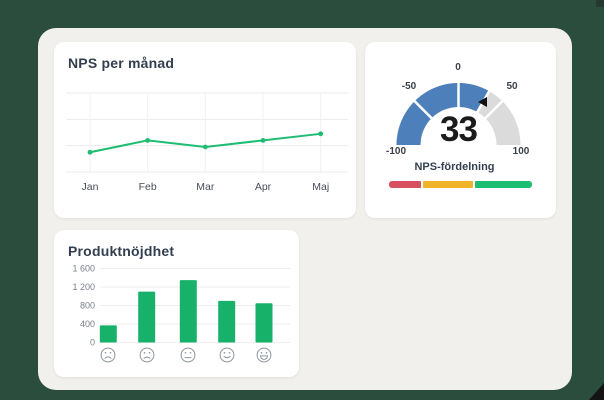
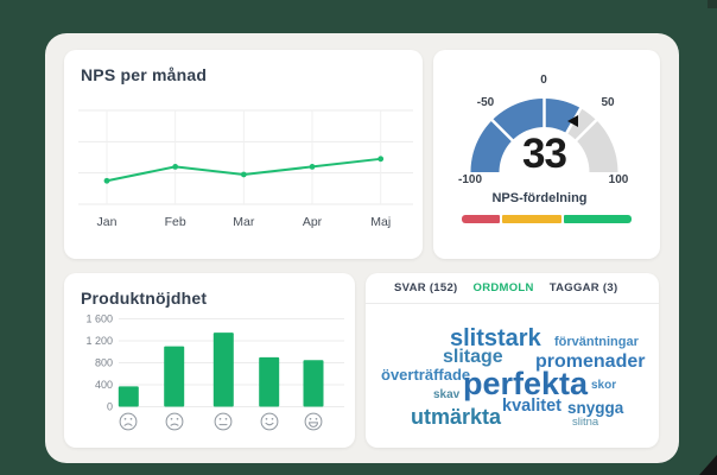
  NPS per månad
  Jan
  Feb
  Mar
  Apr
  Maj
  33
  -100
  -50
  0
  50
  100
  NPS-fördelning
  Produktnöjdhet
  0
  400
  800
  1 200
  1 600
+ SVAR (152)
+ ORDMOLN
+ TAGGAR (3)
+ slitstark
+ förväntningar
+ slitage
+ promenader
+ överträffade
+ perfekta
+ skor
+ skav
+ kvalitet
+ snygga
+ utmärkta
+ slitna
